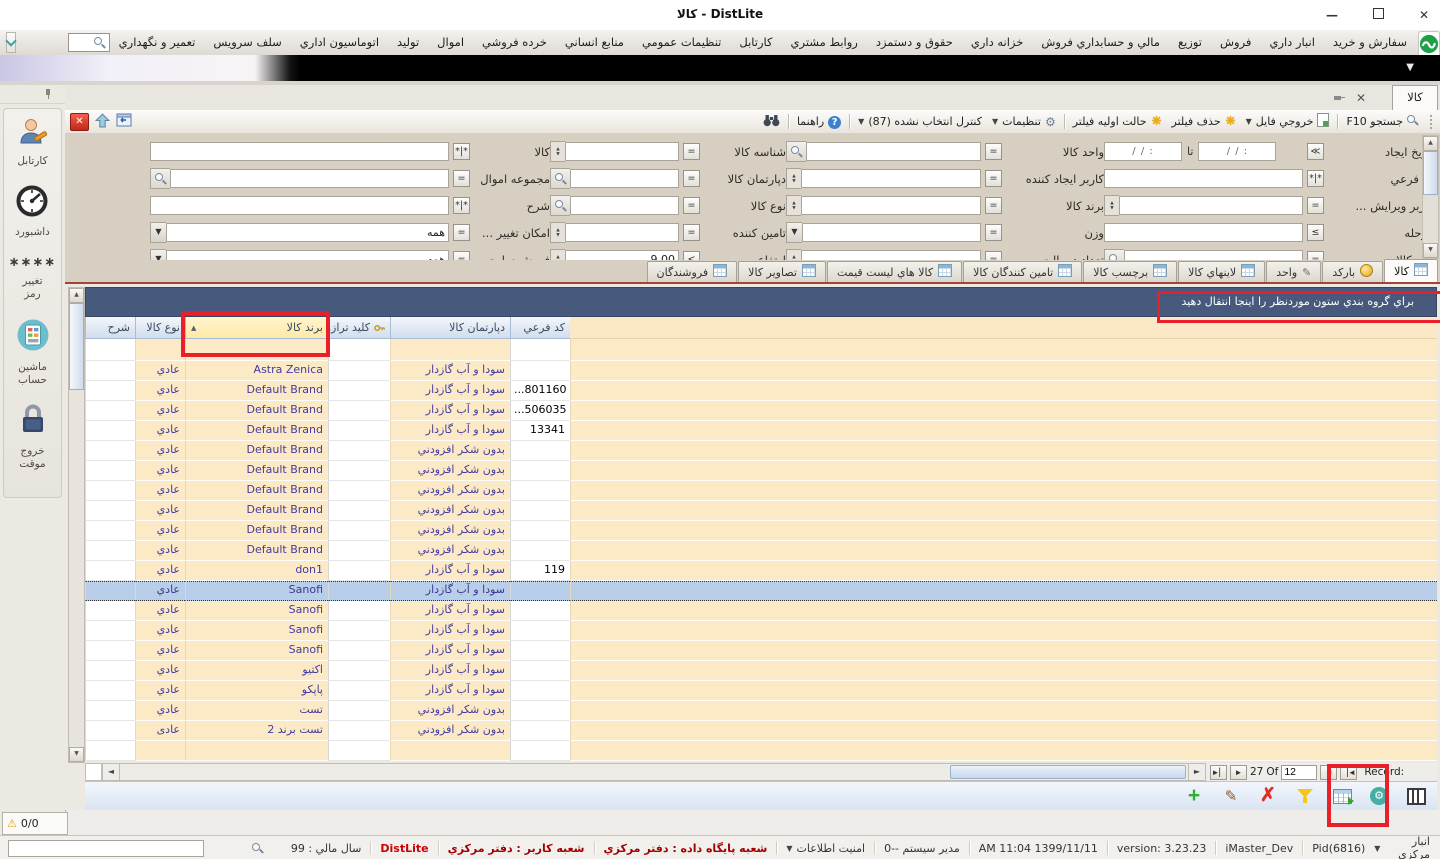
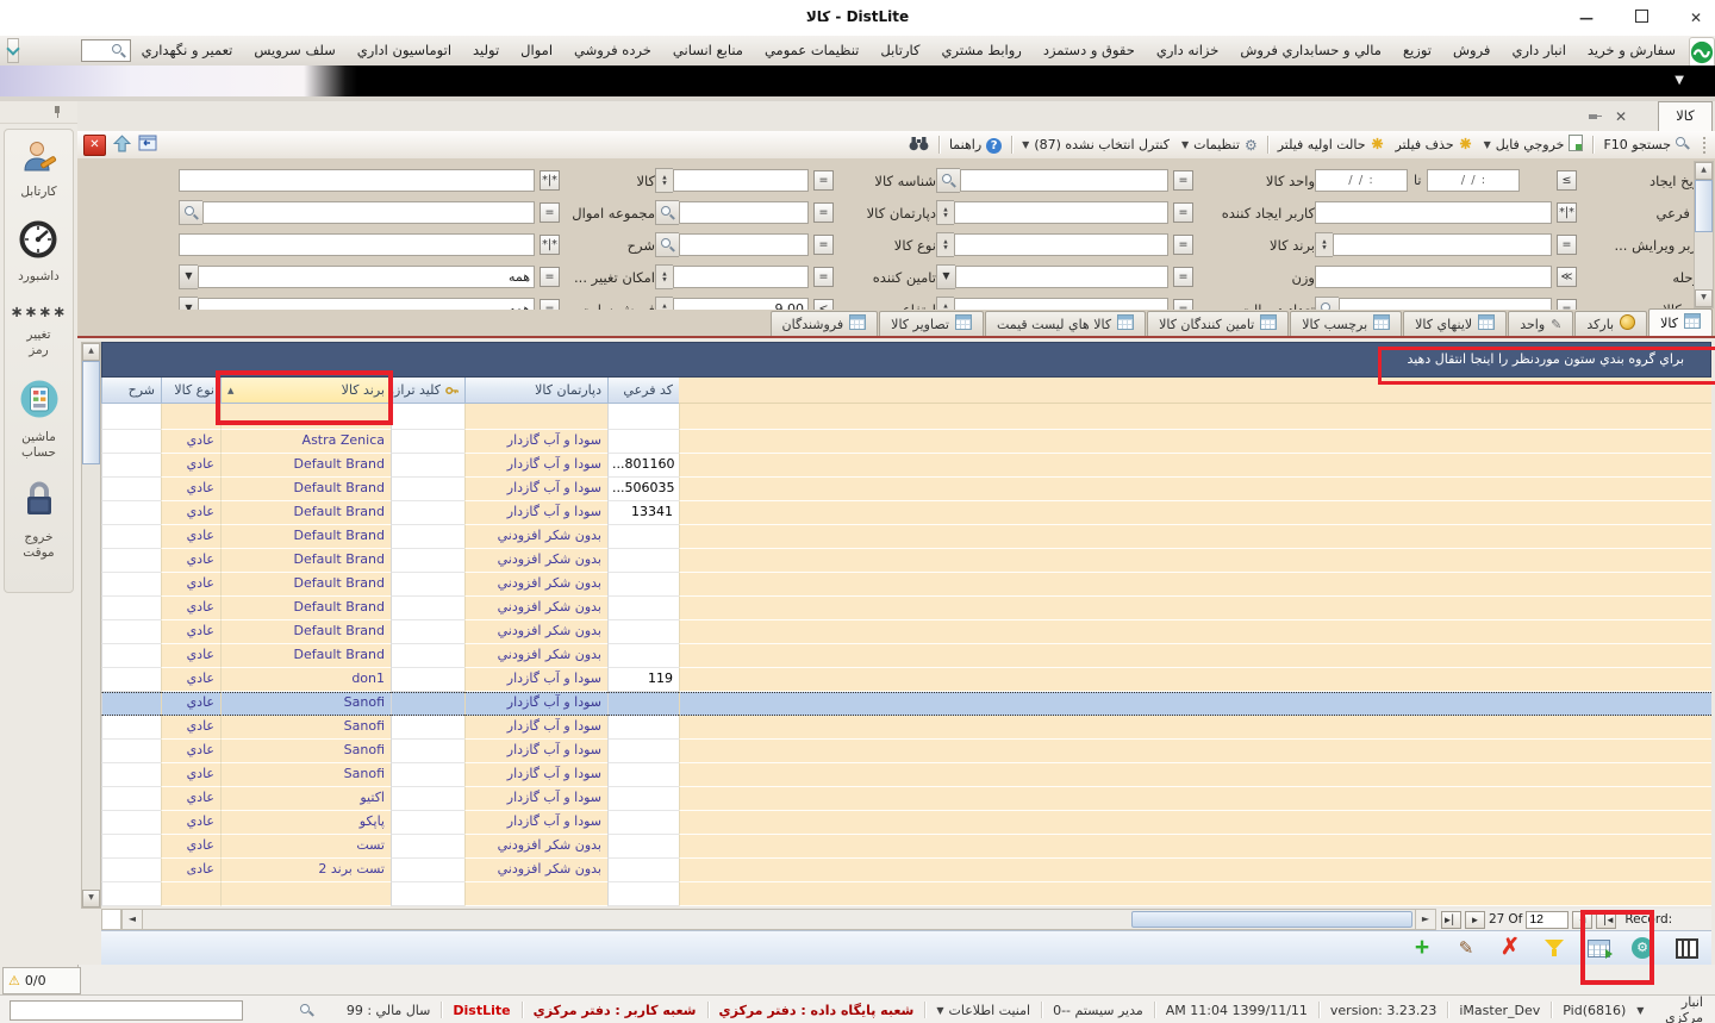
  كالا - DistLite
  —
  ✕
  سفارش و خريد
  انبار داري
  فروش
  توزيع
  مالي و حسابداري فروش
  خزانه داري
  حقوق و دستمزد
  روابط مشتري
  كارتابل
  تنظيمات عمومي
  منابع انساني
  خرده فروشي
  اموال
  توليد
  اتوماسيون اداري
  سلف سرويس
  تعمير و نگهداري
  ▼
  كارتابل
  داشبورد
  ∗∗∗∗
  تغيير
  رمز
  ماشين
  حساب
  خروج
  موقت
  ⚠
  0/0
  ✕
  كالا
  ✕
  جستجو F10
  خروجي فايل
  ▼
  حذف فيلتر
  حالت اوليه فيلتر
  ⚙
  تنظيمات
  ▼
  كنترل انتخاب نشده (87)
  ▼
  ?
  راهنما
  / / :
  تا
  / / :
- ≪
+ ≤
  يخ ايجاد
  =
  واحد كالا
  =
  شناسه كالا
  *|*
  كالا
  *|*
  =
  كاربر ايجاد كننده
  =
  دپارتمان كالا
  =
  مجموعه اموال
  =
  بر ويرايش ...
  =
  برند كالا
  =
  نوع كالا
  *|*
  شرح
- ≤
+ ≪
  ▼
  =
  وزن
  =
  تامين كننده
  ▼
  همه
  =
  امكان تغيير ...
  ▼
  كالا
  باركد
  ✎
  واحد
  لاينهاي كالا
  برچسب كالا
  تامين كنندگان كالا
  كالا هاي ليست قيمت
  تصاوير كالا
  فروشندگان
  براي گروه بندي ستون موردنظر را اينجا انتقال دهيد
  كد فرعي
  دپارتمان كالا
  كليد ترازو
  برند كالا
  ▲
  نوع كالا
  شرح
  سودا و آب گازدار
  Astra Zenica
  عادي
  ...801160
  سودا و آب گازدار
  Default Brand
  عادي
  ...506035
  سودا و آب گازدار
  Default Brand
  عادي
  13341
  سودا و آب گازدار
  Default Brand
  عادي
  بدون شكر افزودني
  Default Brand
  عادي
  بدون شكر افزودني
  Default Brand
  عادي
  بدون شكر افزودني
  Default Brand
  عادي
  بدون شكر افزودني
  Default Brand
  عادي
  بدون شكر افزودني
  Default Brand
  عادي
  بدون شكر افزودني
  Default Brand
  عادي
  119
  سودا و آب گازدار
  don1
  عادي
  سودا و آب گازدار
  Sanofi
  عادي
  سودا و آب گازدار
  Sanofi
  عادي
  سودا و آب گازدار
  Sanofi
  عادي
  سودا و آب گازدار
  Sanofi
  عادي
  سودا و آب گازدار
  اكتيو
  عادي
  سودا و آب گازدار
  پاپكو
  عادي
  بدون شكر افزودني
  تست
  عادي
  بدون شكر افزودني
  تست برند 2
  عادى
  ◄
  ►
  ►▏
  ►
  27
  Of
  12
  ◄
  ▕◄
  Record:
  +
  ✎
  ✗
  ⚙
  سال مالي : 99
  DistLite
  شعبه كاربر : دفتر مركزي
  شعبه پايگاه داده : دفتر مركزي
  امنيت اطلاعات
  ▼
  مدير سيستم --0
  AM 11:04 1399/11/11
  version: 3.23.23
  iMaster_Dev
  (6816)Pid
  انبار مركزي
  ▼
